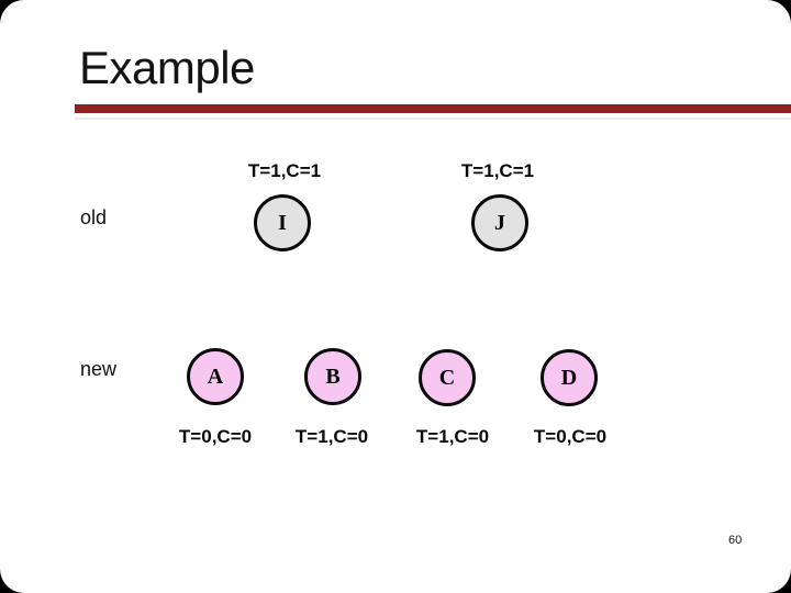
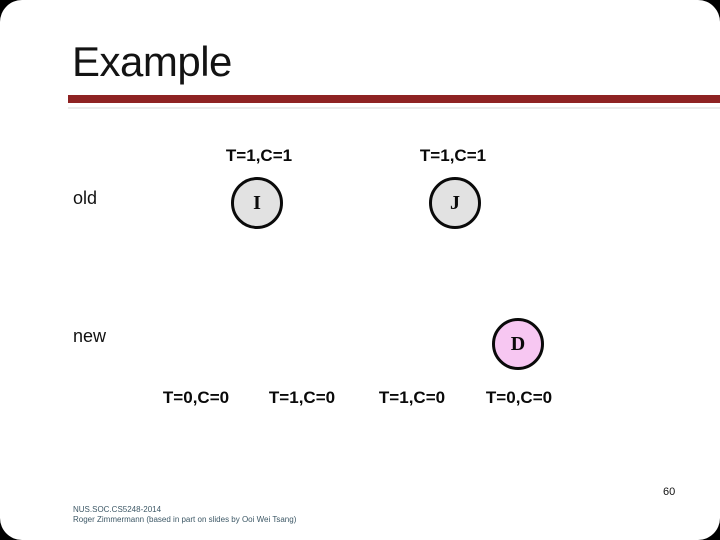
  Example
  T=1,C=1
  T=1,C=1
  old
  I
  J
  new
- A
- B
- C
  D
  T=0,C=0
  T=1,C=0
  T=1,C=0
  T=0,C=0
+ NUS.SOC.CS5248-2014
+ Roger Zimmermann (based in part on slides by Ooi Wei Tsang)
  60
